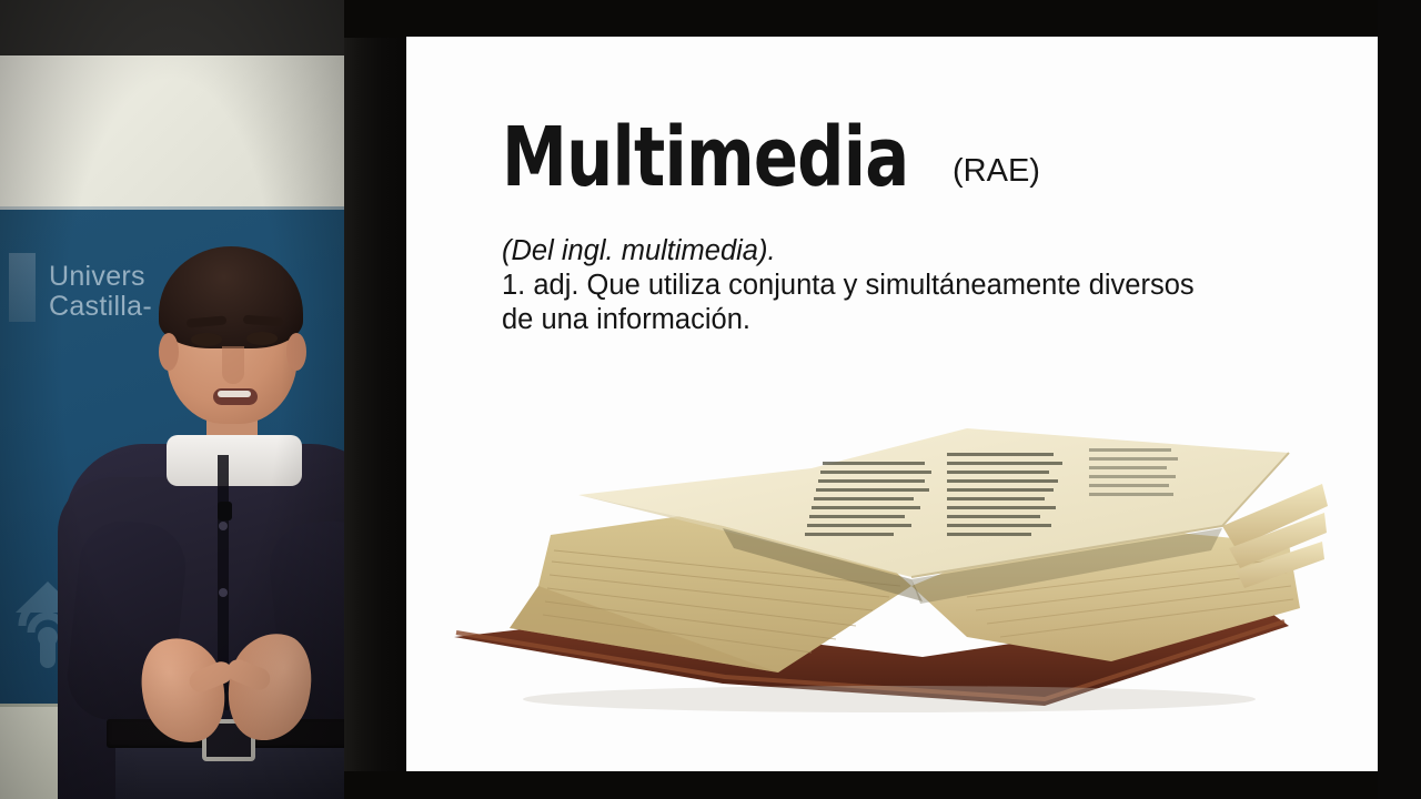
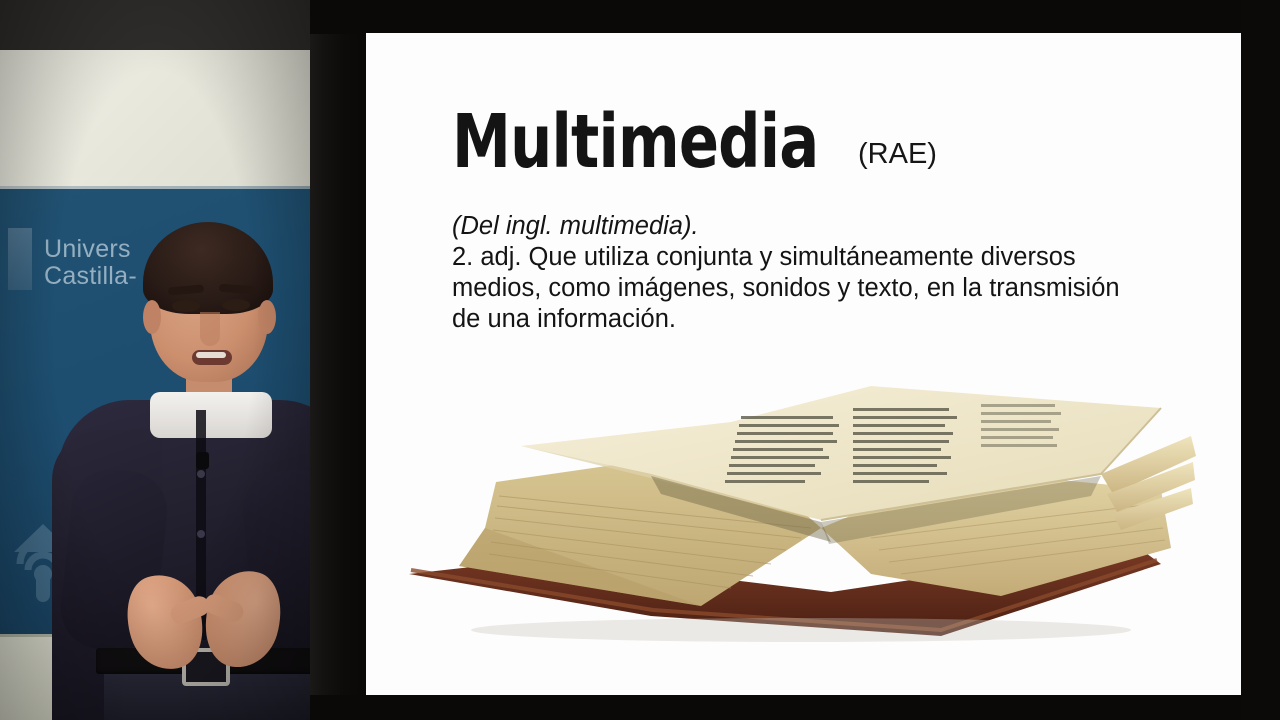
  Multimedia
  (RAE)
  (Del ingl. multimedia).
- 1. adj. Que utiliza conjunta y simultáneamente diversos
+ 2. adj. Que utiliza conjunta y simultáneamente diversos
+ medios, como imágenes, sonidos y texto, en la transmisión
  de una información.
